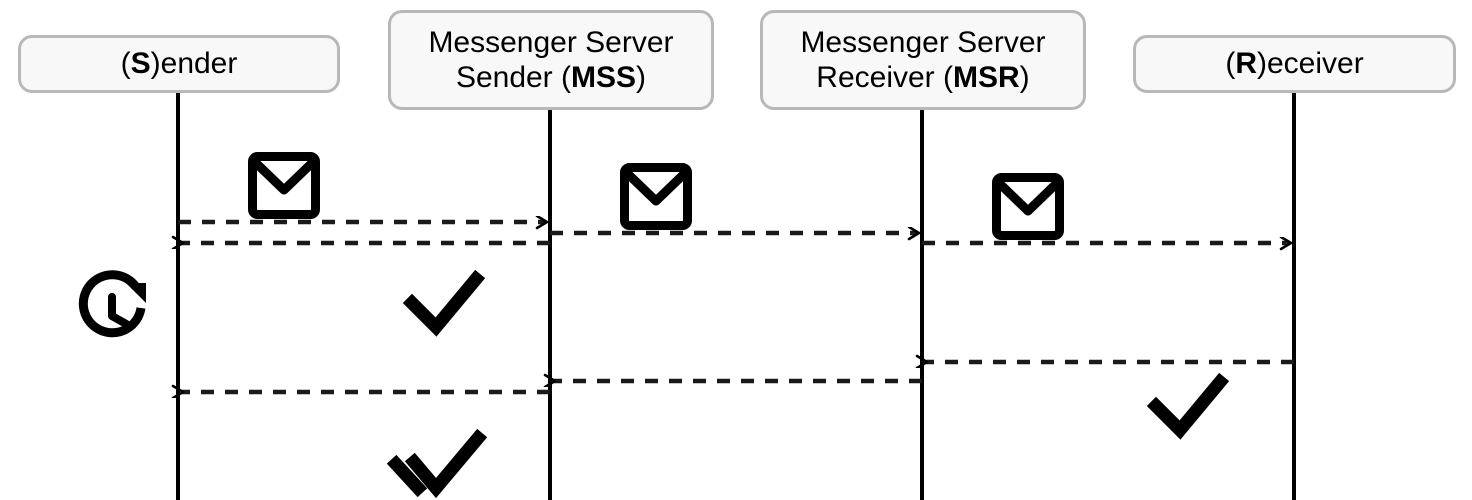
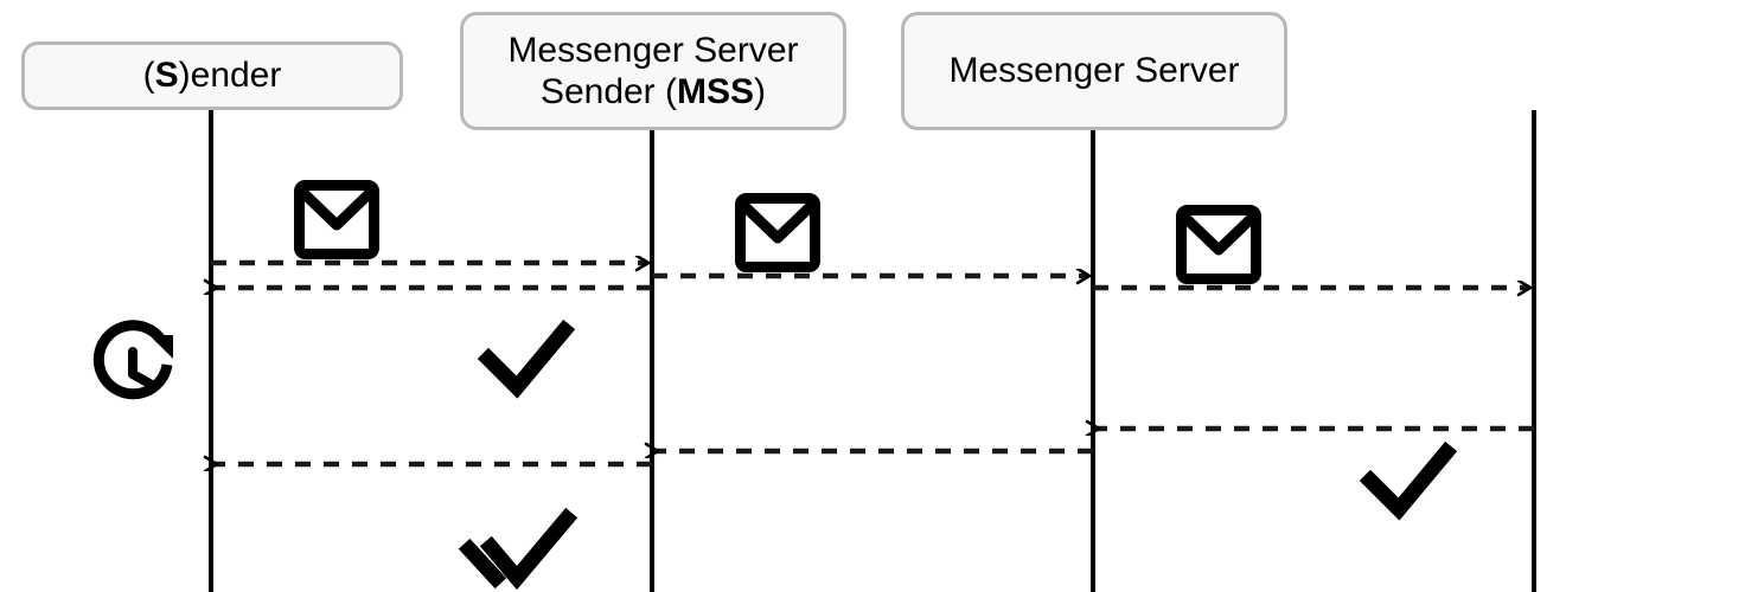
  (S)ender
  Messenger Server
  Sender (MSS)
  Messenger Server
- Receiver (MSR)
- (R)eceiver
